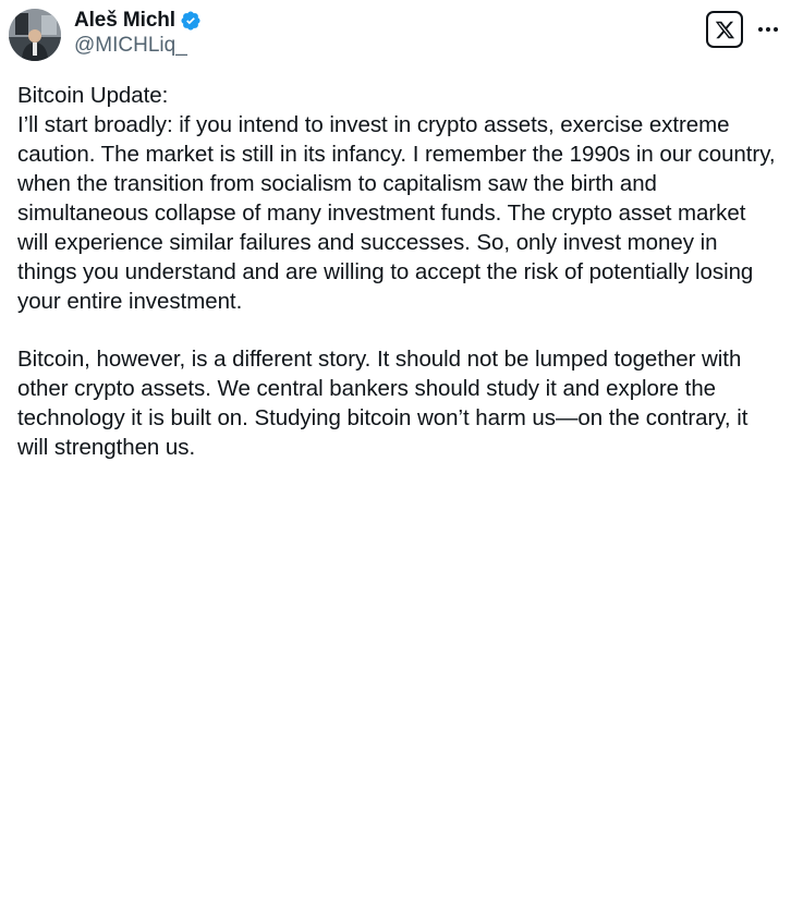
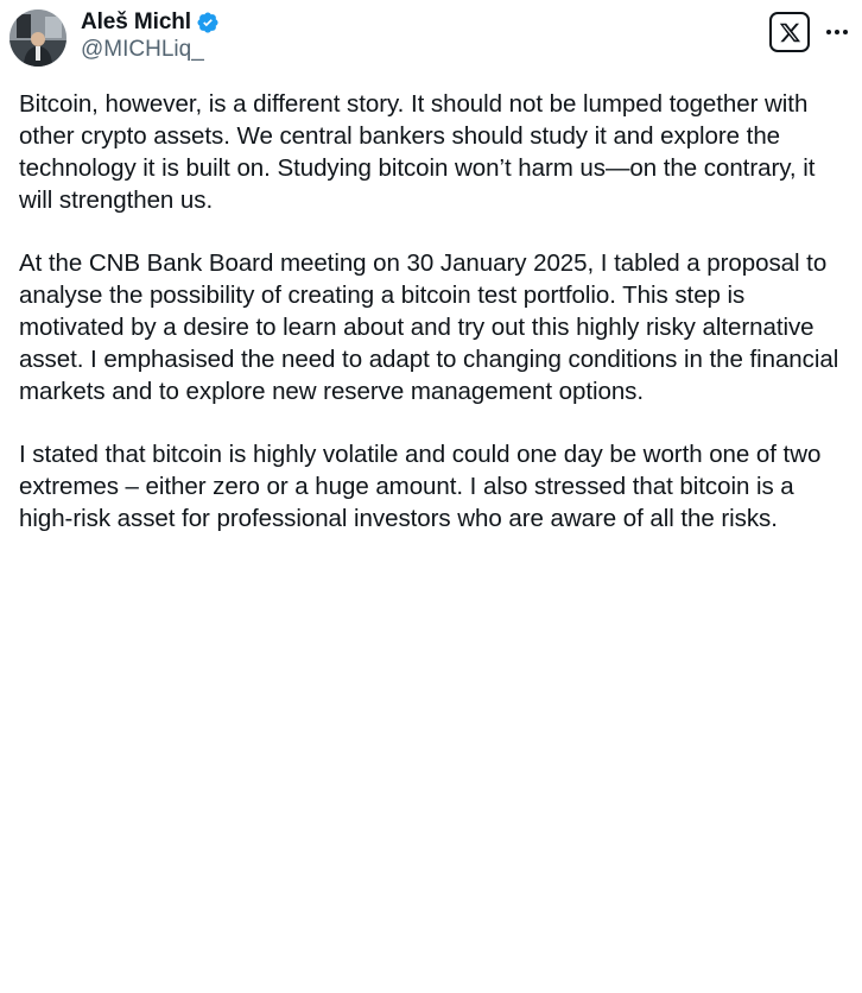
  Aleš Michl
  @MICHLiq_
- Bitcoin Update:
- I’ll start broadly: if you intend to invest in crypto assets, exercise extreme caution. The market is still in its infancy. I remember the 1990s in our country, when the transition from socialism to capitalism saw the birth and simultaneous collapse of many investment funds. The crypto asset market will experience similar failures and successes. So, only invest money in things you understand and are willing to accept the risk of potentially losing your entire investment.
  Bitcoin, however, is a different story. It should not be lumped together with other crypto assets. We central bankers should study it and explore the technology it is built on. Studying bitcoin won’t harm us—on the contrary, it will strengthen us.
+ At the CNB Bank Board meeting on 30 January 2025, I tabled a proposal to analyse the possibility of creating a bitcoin test portfolio. This step is motivated by a desire to learn about and try out this highly risky alternative asset. I emphasised the need to adapt to changing conditions in the financial markets and to explore new reserve management options.
+ I stated that bitcoin is highly volatile and could one day be worth one of two extremes – either zero or a huge amount. I also stressed that bitcoin is a high-risk asset for professional investors who are aware of all the risks.
